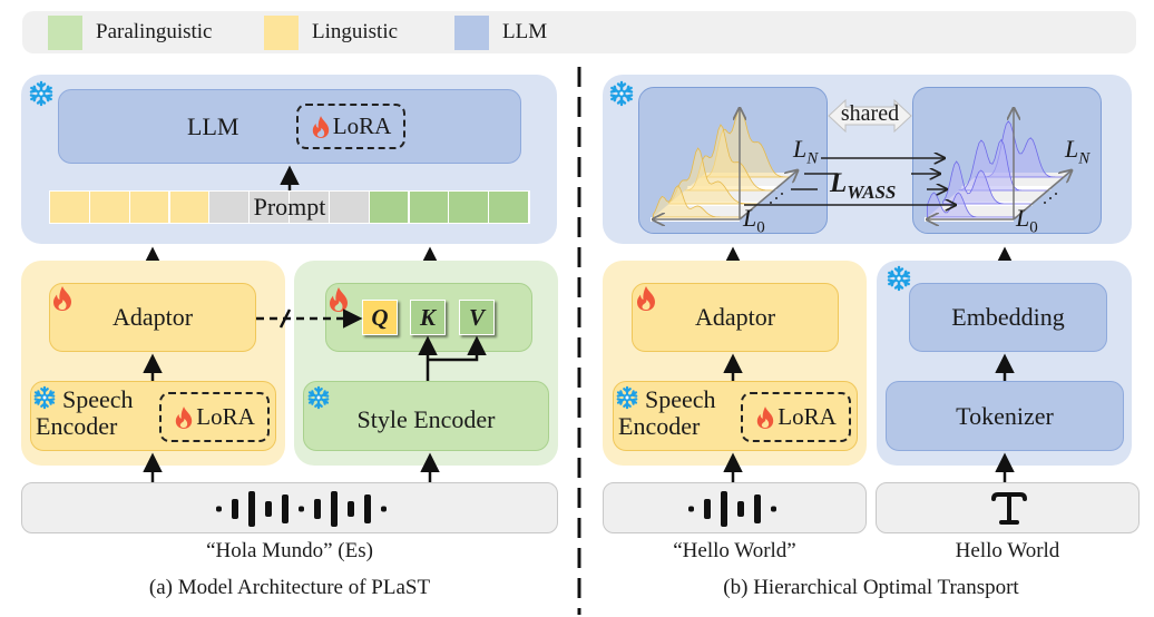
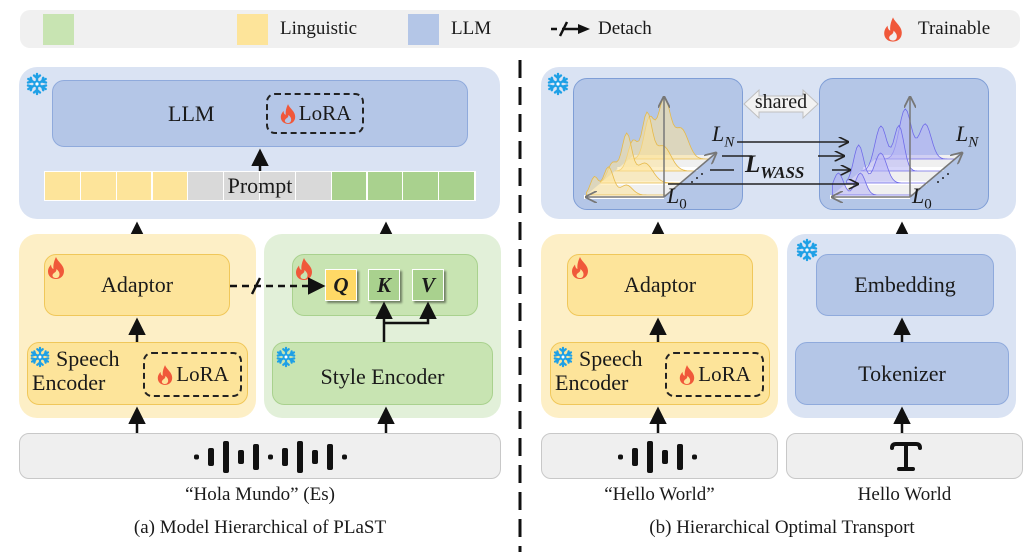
- Paralinguistic
  Linguistic
  LLM
+ Detach
+ Trainable
  LLM
  LoRA
  Prompt
  Adaptor
  Speech
  Encoder
  LoRA
  Q
  K
  V
  Style Encoder
  “Hola Mundo” (Es)
- (a) Model Architecture of PLaST
+ (a) Model Hierarchical of PLaST
  LN
  L0
  LN
  L0
  shared
  LWASS
  Adaptor
  Speech
  Encoder
  LoRA
  Embedding
  Tokenizer
  “Hello World”
  Hello World
  (b) Hierarchical Optimal Transport
